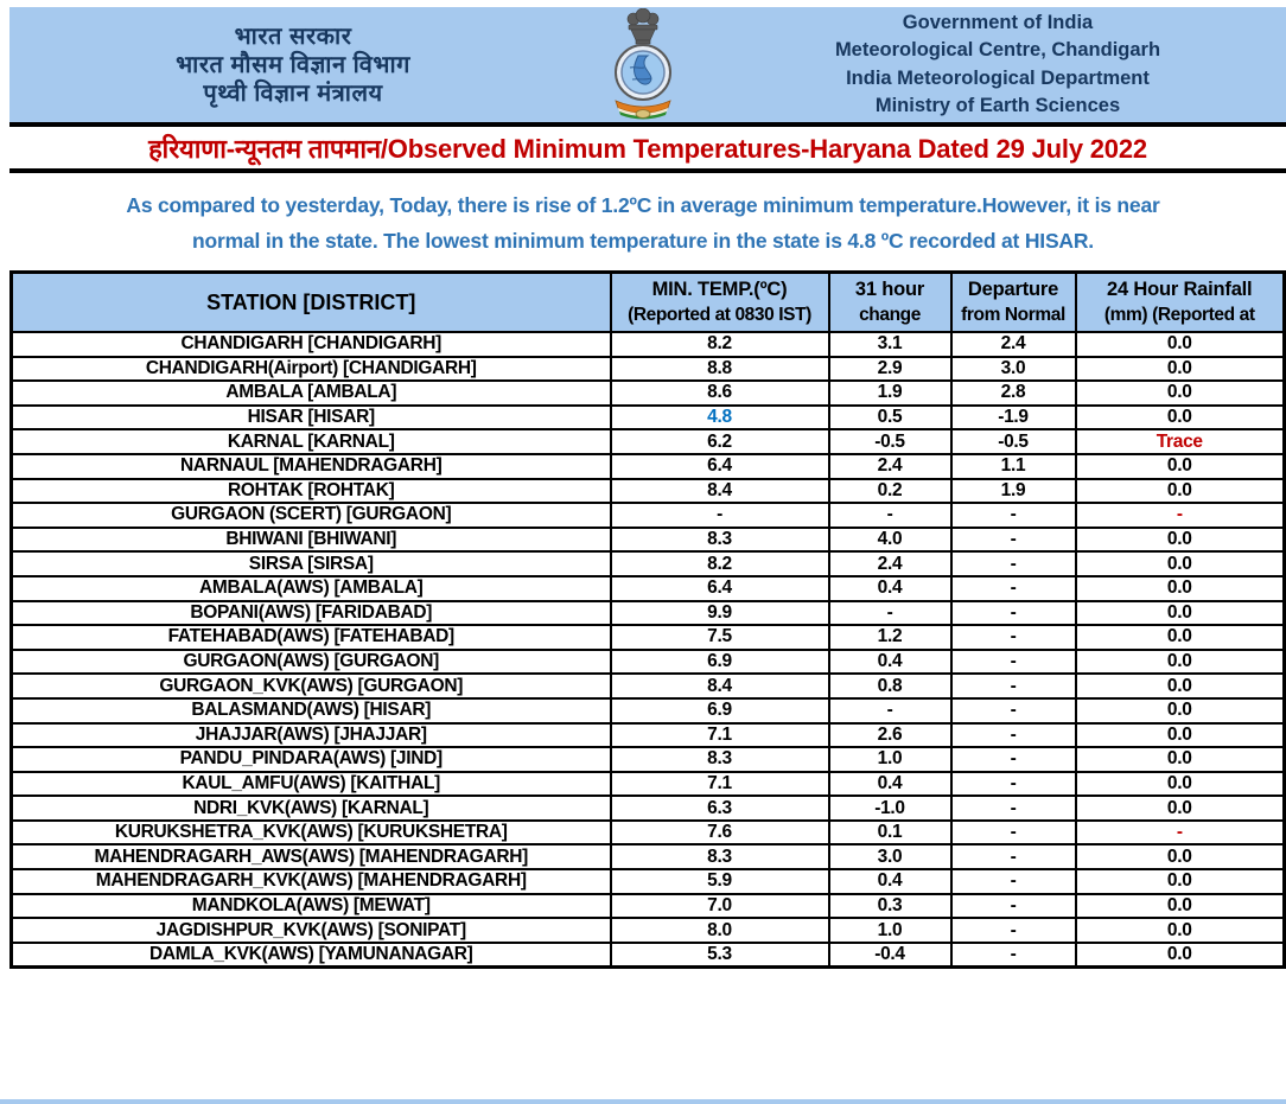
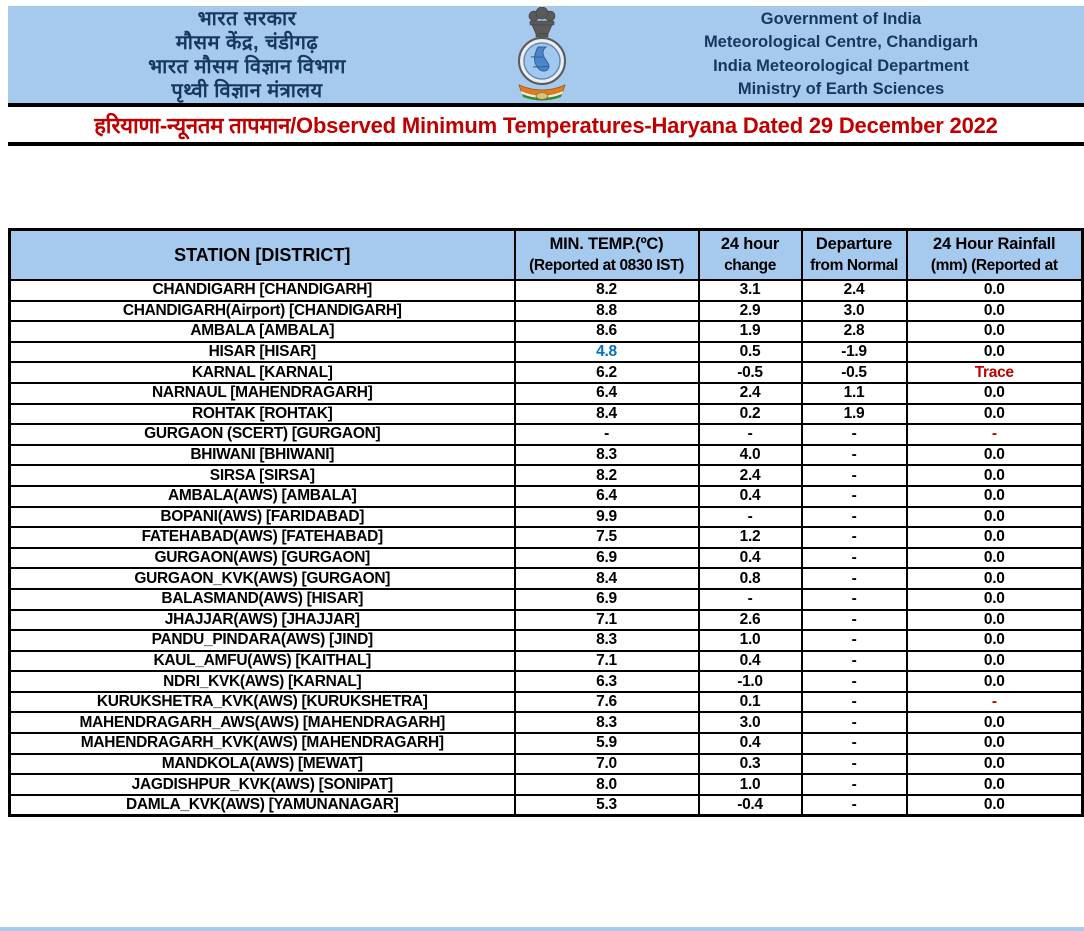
  भारत सरकार
+ मौसम केंद्र, चंडीगढ़
  भारत मौसम विज्ञान विभाग
  पृथ्वी विज्ञान मंत्रालय
  Government of India
  Meteorological Centre, Chandigarh
  India Meteorological Department
  Ministry of Earth Sciences
- हरियाणा-न्यूनतम तापमान/Observed Minimum Temperatures-Haryana Dated 29 July 2022
+ हरियाणा-न्यूनतम तापमान/Observed Minimum Temperatures-Haryana Dated 29 December 2022
- As compared to yesterday, Today, there is rise of 1.2ºC in average minimum temperature.However, it is near
- normal in the state. The lowest minimum temperature in the state is 4.8 ºC recorded at HISAR.
- STATION [DISTRICT]	MIN. TEMP.(ºC) (Reported at 0830 IST)	31 hour change	Departure from Normal	24 Hour Rainfall (mm) (Reported at
+ STATION [DISTRICT]	MIN. TEMP.(ºC) (Reported at 0830 IST)	24 hour change	Departure from Normal	24 Hour Rainfall (mm) (Reported at
  CHANDIGARH [CHANDIGARH]	8.2	3.1	2.4	0.0
  CHANDIGARH(Airport) [CHANDIGARH]	8.8	2.9	3.0	0.0
  AMBALA [AMBALA]	8.6	1.9	2.8	0.0
  HISAR [HISAR]	4.8	0.5	-1.9	0.0
  KARNAL [KARNAL]	6.2	-0.5	-0.5	Trace
  NARNAUL [MAHENDRAGARH]	6.4	2.4	1.1	0.0
  ROHTAK [ROHTAK]	8.4	0.2	1.9	0.0
  GURGAON (SCERT) [GURGAON]	-	-	-	-
  BHIWANI [BHIWANI]	8.3	4.0	-	0.0
  SIRSA [SIRSA]	8.2	2.4	-	0.0
  AMBALA(AWS) [AMBALA]	6.4	0.4	-	0.0
  BOPANI(AWS) [FARIDABAD]	9.9	-	-	0.0
  FATEHABAD(AWS) [FATEHABAD]	7.5	1.2	-	0.0
  GURGAON(AWS) [GURGAON]	6.9	0.4	-	0.0
  GURGAON_KVK(AWS) [GURGAON]	8.4	0.8	-	0.0
  BALASMAND(AWS) [HISAR]	6.9	-	-	0.0
  JHAJJAR(AWS) [JHAJJAR]	7.1	2.6	-	0.0
  PANDU_PINDARA(AWS) [JIND]	8.3	1.0	-	0.0
  KAUL_AMFU(AWS) [KAITHAL]	7.1	0.4	-	0.0
  NDRI_KVK(AWS) [KARNAL]	6.3	-1.0	-	0.0
  KURUKSHETRA_KVK(AWS) [KURUKSHETRA]	7.6	0.1	-	-
  MAHENDRAGARH_AWS(AWS) [MAHENDRAGARH]	8.3	3.0	-	0.0
  MAHENDRAGARH_KVK(AWS) [MAHENDRAGARH]	5.9	0.4	-	0.0
  MANDKOLA(AWS) [MEWAT]	7.0	0.3	-	0.0
  JAGDISHPUR_KVK(AWS) [SONIPAT]	8.0	1.0	-	0.0
  DAMLA_KVK(AWS) [YAMUNANAGAR]	5.3	-0.4	-	0.0
